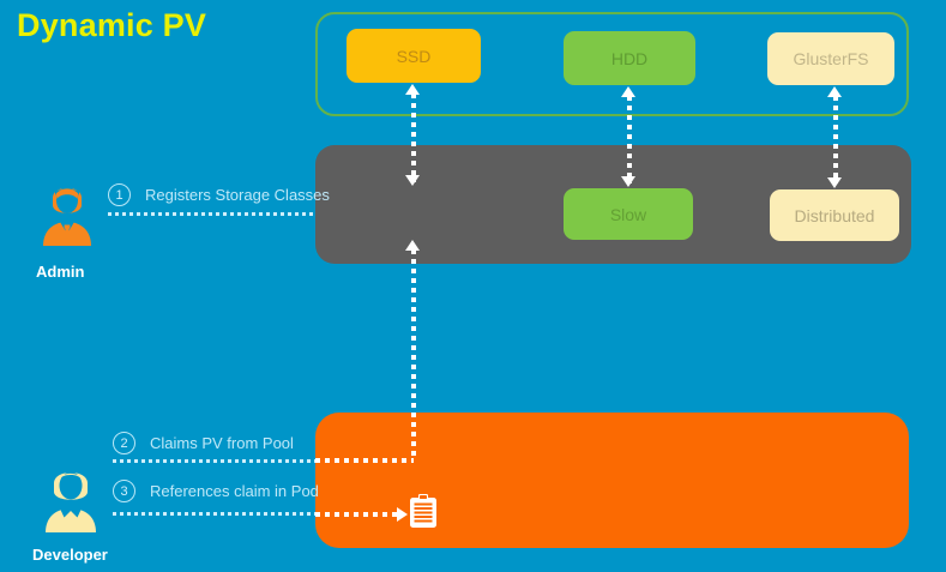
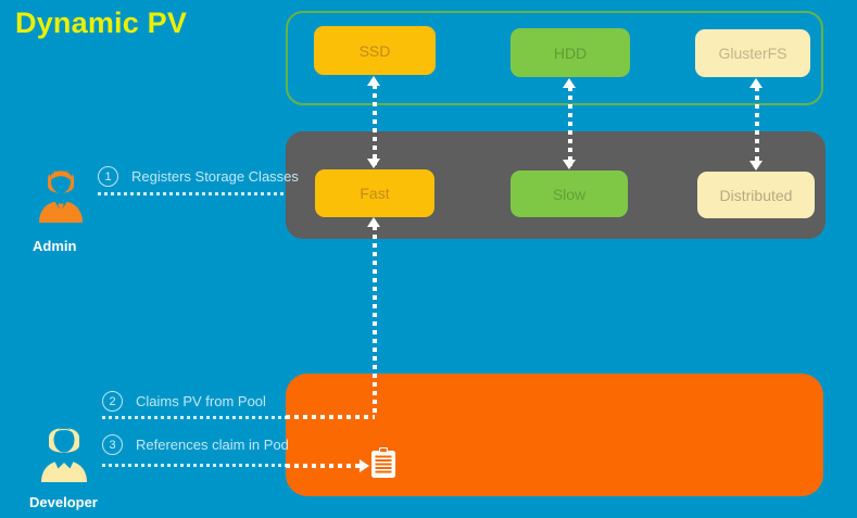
  Dynamic PV
  SSD
  HDD
  GlusterFS
+ Fast
  Slow
  Distributed
  1
  Registers Storage Classes
  2
  Claims PV from Pool
  3
  References claim in Pod
  Admin
  Developer
